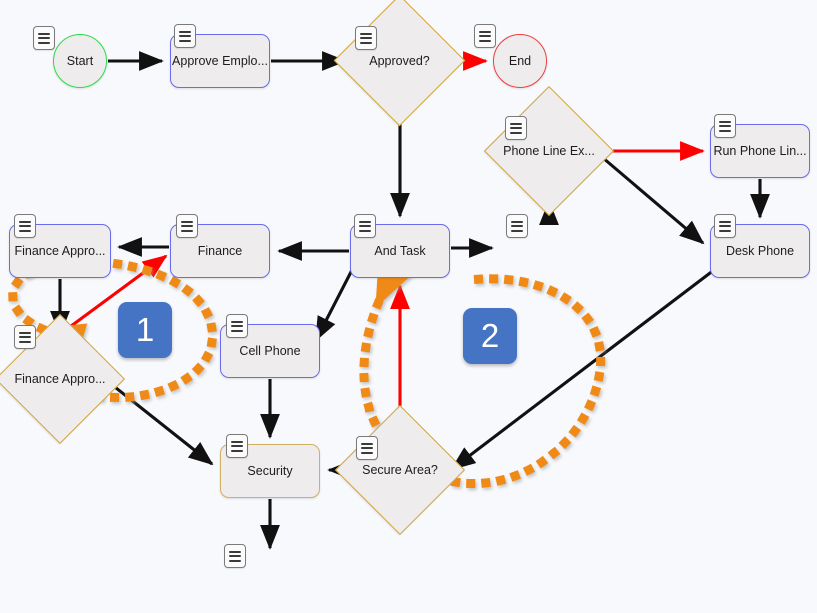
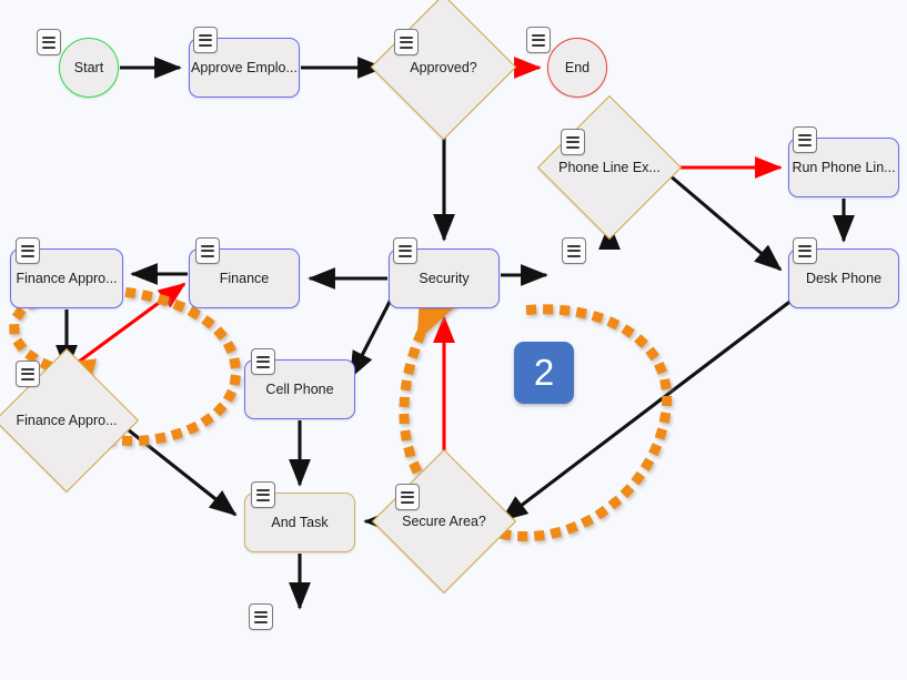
  Start
  Approve Emplo...
  Approved?
  End
  Phone Line Ex...
  Run Phone Lin...
  Finance Appro...
  Finance
- And Task
+ Security
  Desk Phone
  Finance Appro...
  Cell Phone
- Security
+ And Task
  Secure Area?
- 1
  2
